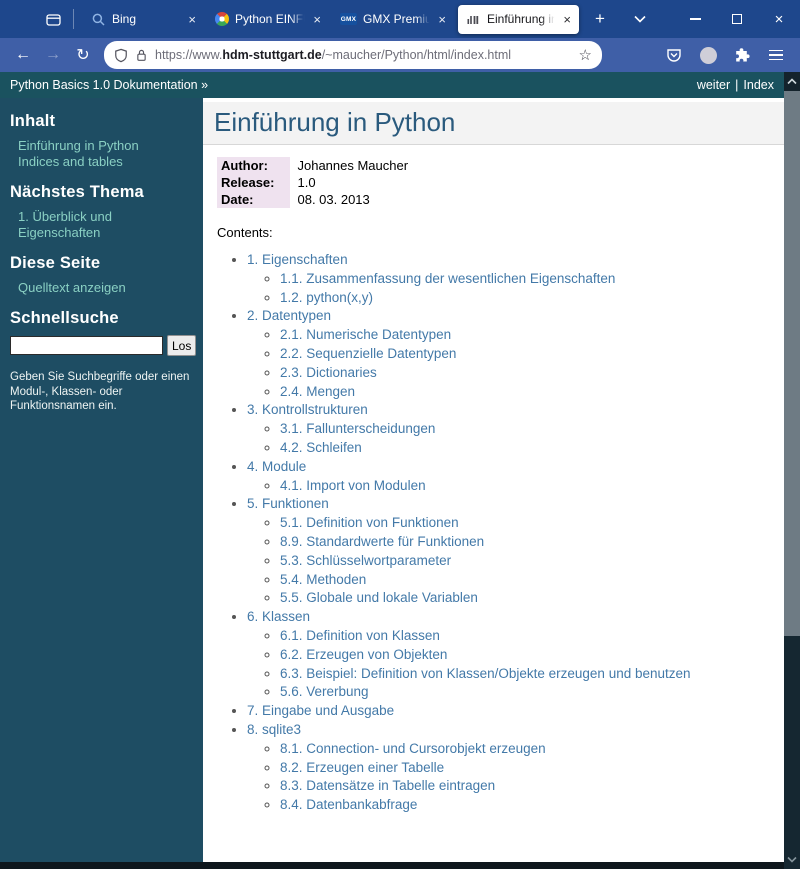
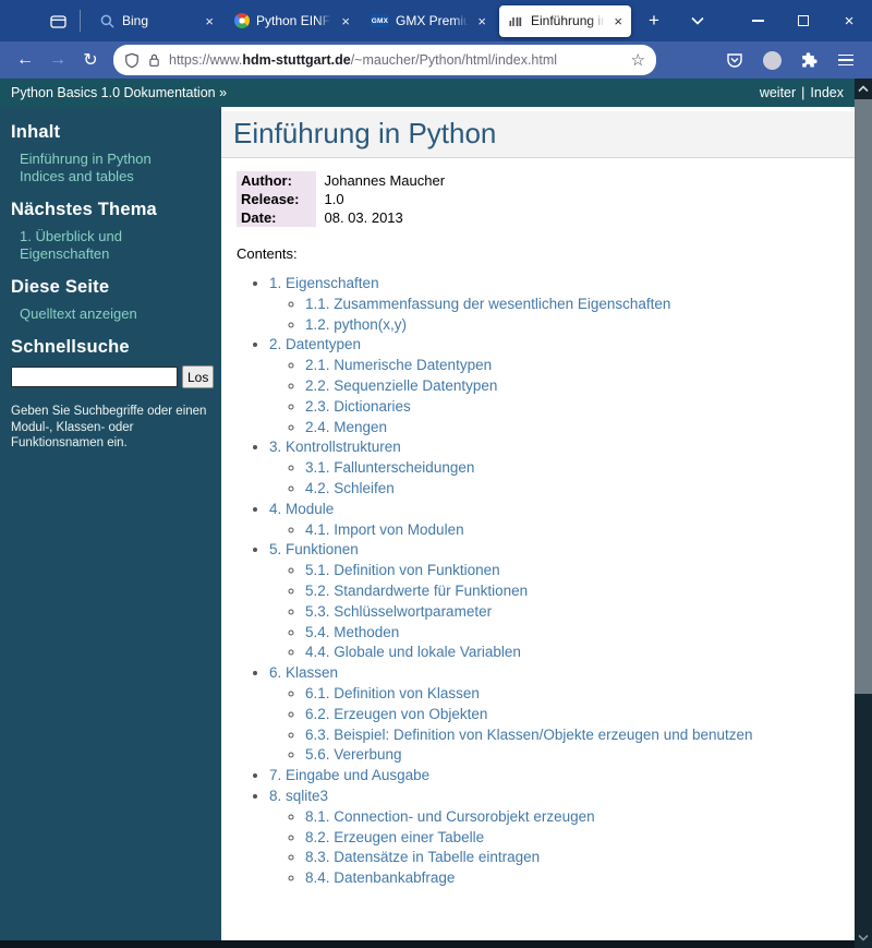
  Bing
  ×
  Python EINF
  ×
  GMX Premiu
  ×
  Einführung in
  ×
  +
  ×
  ←
  →
  ↻
  https://www.hdm-stuttgart.de/~maucher/Python/html/index.html
  ☆
  Python Basics 1.0 Dokumentation »
  weiter
  |
  Index
  Inhalt
  Einführung in Python
  Indices and tables
  Nächstes Thema
  1. Überblick und Eigenschaften
  Diese Seite
  Quelltext anzeigen
  Schnellsuche
  Los
  Geben Sie Suchbegriffe oder einen Modul-, Klassen- oder Funktionsnamen ein.
  Einführung in Python
  Author:	Johannes Maucher
  Release:	1.0
  Date:	08. 03. 2013
  Contents:
  1. Eigenschaften
  1.1. Zusammenfassung der wesentlichen Eigenschaften
  1.2. python(x,y)
  2. Datentypen
  2.1. Numerische Datentypen
  2.2. Sequenzielle Datentypen
  2.3. Dictionaries
  2.4. Mengen
  3. Kontrollstrukturen
  3.1. Fallunterscheidungen
  4.2. Schleifen
  4. Module
  4.1. Import von Modulen
  5. Funktionen
  5.1. Definition von Funktionen
- 8.9. Standardwerte für Funktionen
+ 5.2. Standardwerte für Funktionen
  5.3. Schlüsselwortparameter
  5.4. Methoden
- 5.5. Globale und lokale Variablen
+ 4.4. Globale und lokale Variablen
  6. Klassen
  6.1. Definition von Klassen
  6.2. Erzeugen von Objekten
  6.3. Beispiel: Definition von Klassen/Objekte erzeugen und benutzen
  5.6. Vererbung
  7. Eingabe und Ausgabe
  8. sqlite3
  8.1. Connection- und Cursorobjekt erzeugen
  8.2. Erzeugen einer Tabelle
  8.3. Datensätze in Tabelle eintragen
  8.4. Datenbankabfrage
